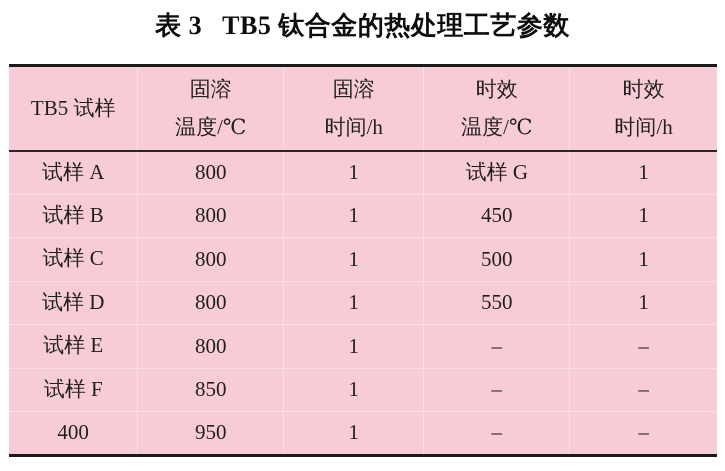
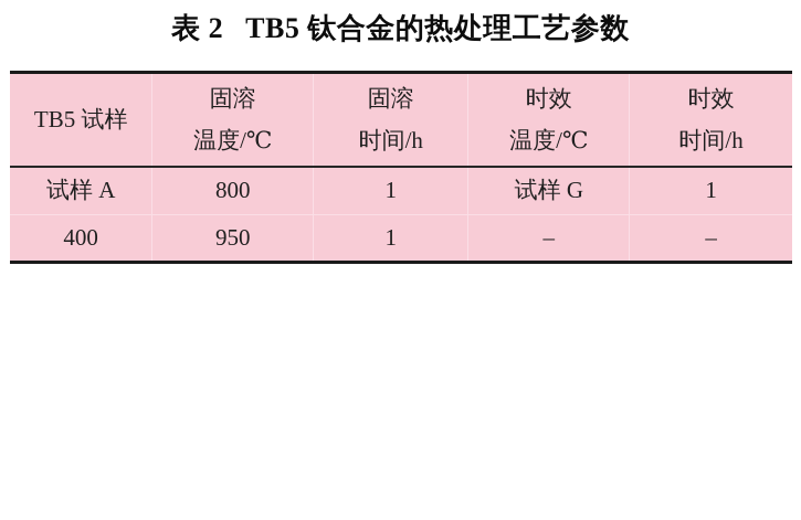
- 表 3 TB5 钛合金的热处理工艺参数
+ 表 2 TB5 钛合金的热处理工艺参数
  TB5 试样	固溶 温度/℃	固溶 时间/h	时效 温度/℃	时效 时间/h
  试样 A	800	1	试样 G	1
- 试样 B	800	1	450	1
- 试样 C	800	1	500	1
- 试样 D	800	1	550	1
- 试样 E	800	1	–	–
- 试样 F	850	1	–	–
  400	950	1	–	–
